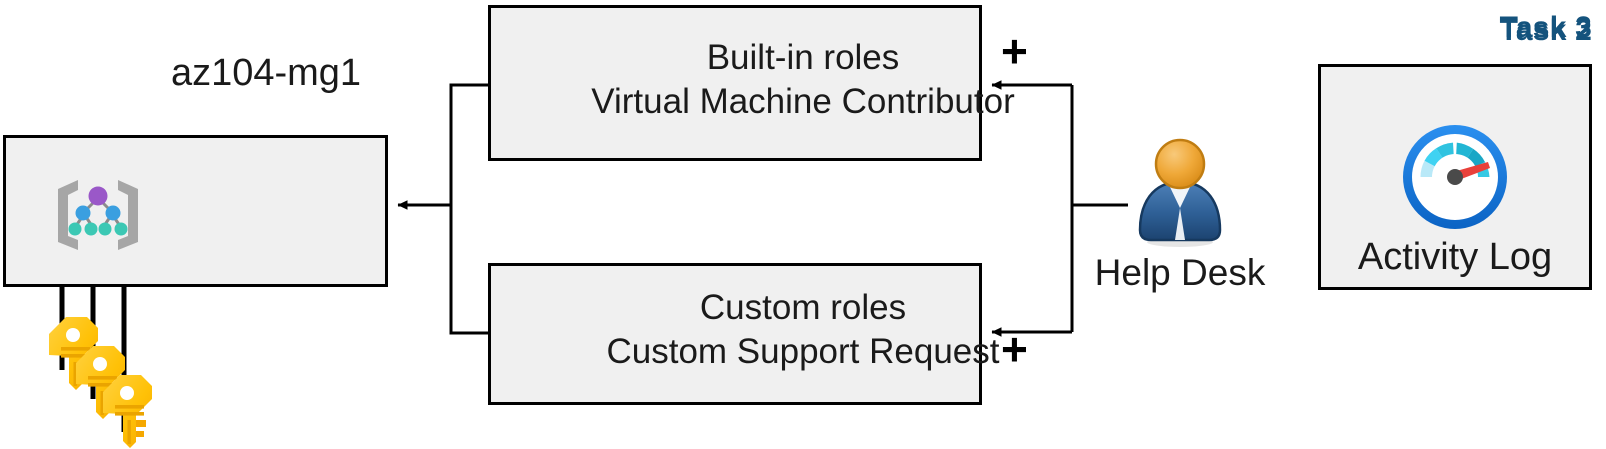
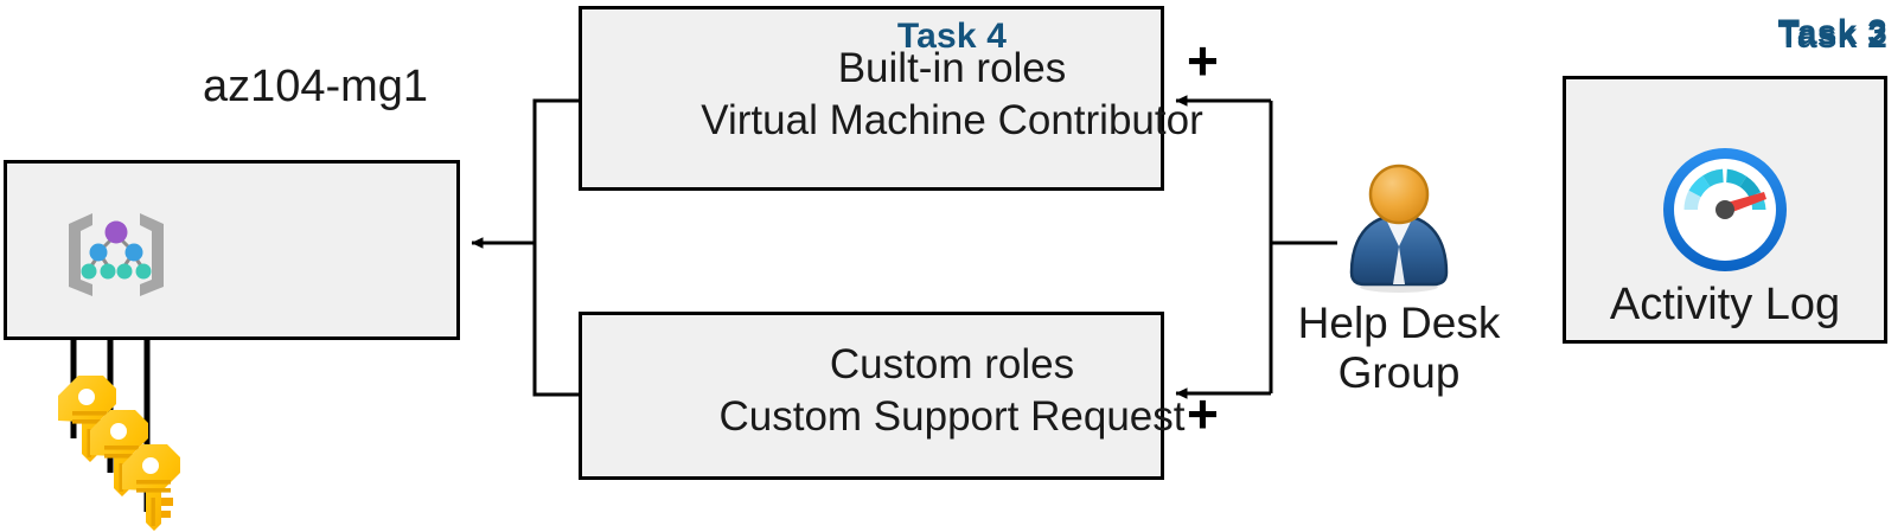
  az104-mg1
  Task 2
  Built-in roles
  Virtual Machine Contributor
  Task 3
  Custom roles
  Custom Support Request
  +
  +
  Help Desk
+ Group
+ Task 4
  Activity Log
